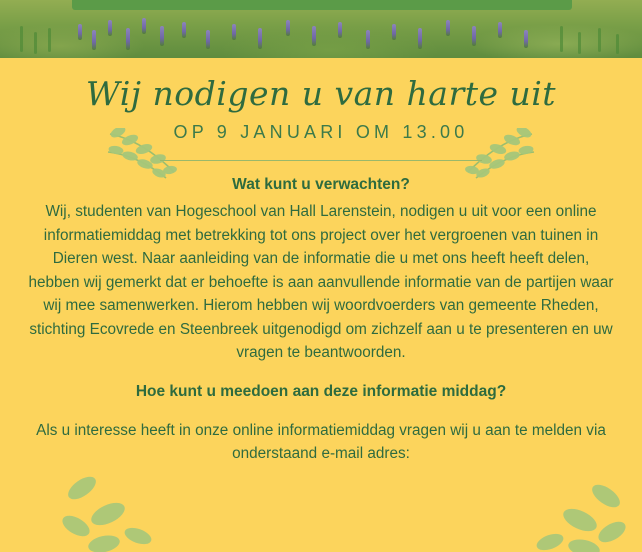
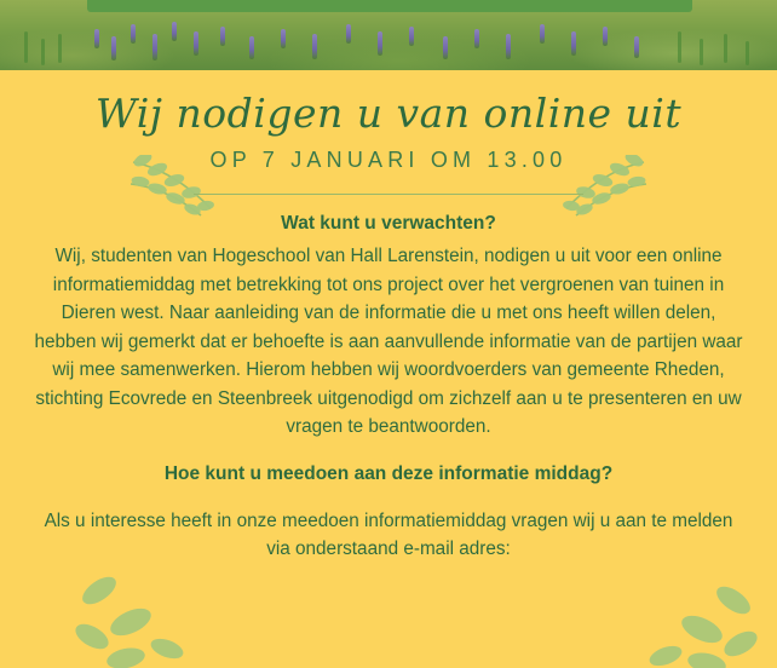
- Wij nodigen u van harte uit
+ Wij nodigen u van online uit
- OP 9 JANUARI OM 13.00
+ OP 7 JANUARI OM 13.00
  Wat kunt u verwachten?
- Wij, studenten van Hogeschool van Hall Larenstein, nodigen u uit voor een online informatiemiddag met betrekking tot ons project over het vergroenen van tuinen in Dieren west. Naar aanleiding van de informatie die u met ons heeft heeft delen, hebben wij gemerkt dat er behoefte is aan aanvullende informatie van de partijen waar wij mee samenwerken. Hierom hebben wij woordvoerders van gemeente Rheden, stichting Ecovrede en Steenbreek uitgenodigd om zichzelf aan u te presenteren en uw vragen te beantwoorden.
+ Wij, studenten van Hogeschool van Hall Larenstein, nodigen u uit voor een online informatiemiddag met betrekking tot ons project over het vergroenen van tuinen in Dieren west. Naar aanleiding van de informatie die u met ons heeft willen delen, hebben wij gemerkt dat er behoefte is aan aanvullende informatie van de partijen waar wij mee samenwerken. Hierom hebben wij woordvoerders van gemeente Rheden, stichting Ecovrede en Steenbreek uitgenodigd om zichzelf aan u te presenteren en uw vragen te beantwoorden.
  Hoe kunt u meedoen aan deze informatie middag?
- Als u interesse heeft in onze online informatiemiddag vragen wij u aan te melden via onderstaand e-mail adres:
+ Als u interesse heeft in onze meedoen informatiemiddag vragen wij u aan te melden via onderstaand e-mail adres:
